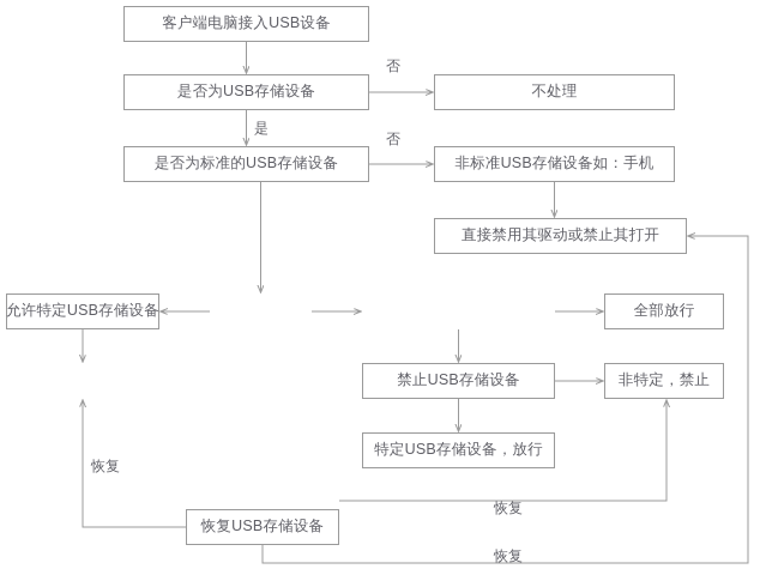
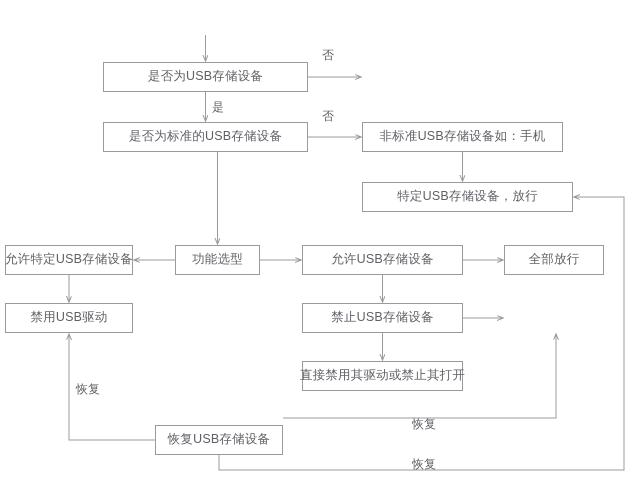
- 客户端电脑接入USB设备
  是否为USB存储设备
  是否为标准的USB存储设备
- 不处理
  非标准USB存储设备如：手机
- 直接禁用其驱动或禁止其打开
+ 特定USB存储设备，放行
  允许特定USB存储设备
+ 禁用USB驱动
+ 功能选型
+ 允许USB存储设备
  禁止USB存储设备
- 特定USB存储设备，放行
+ 直接禁用其驱动或禁止其打开
  全部放行
- 非特定，禁止
  恢复USB存储设备
  否
  是
  否
  恢复
  恢复
  恢复
